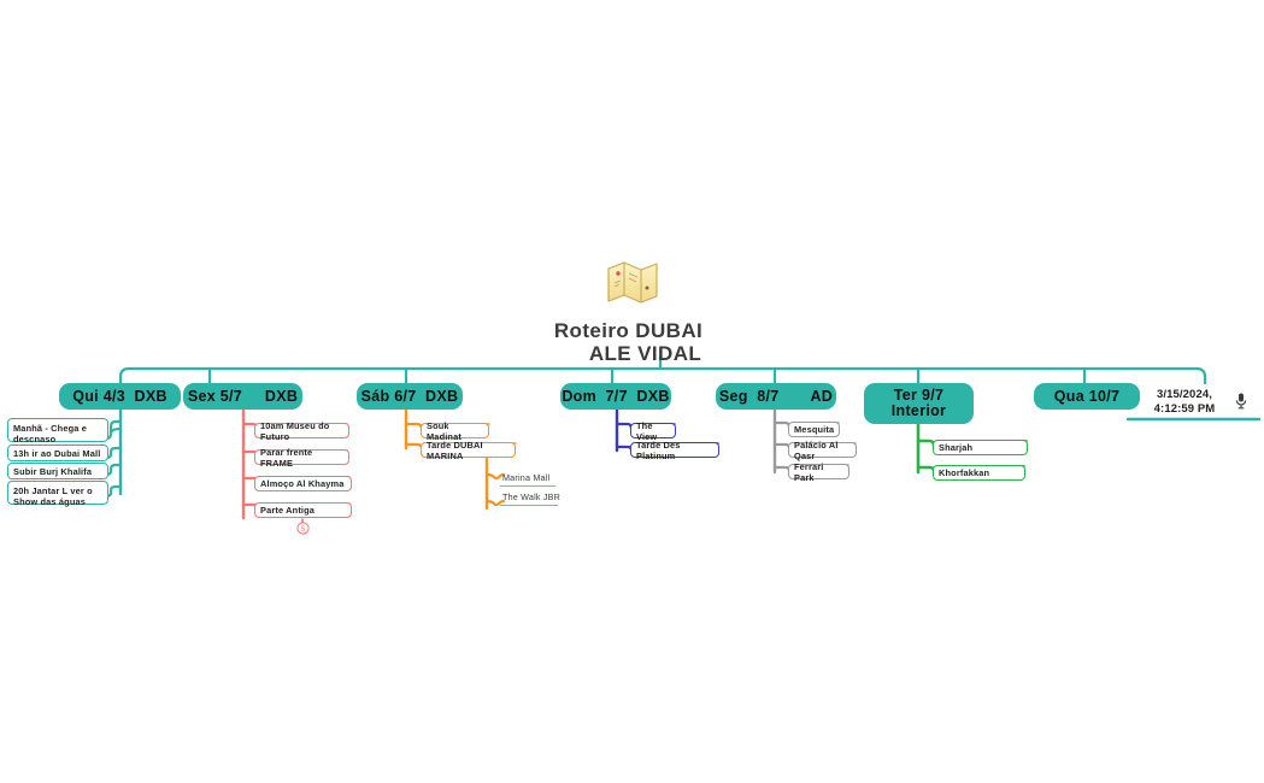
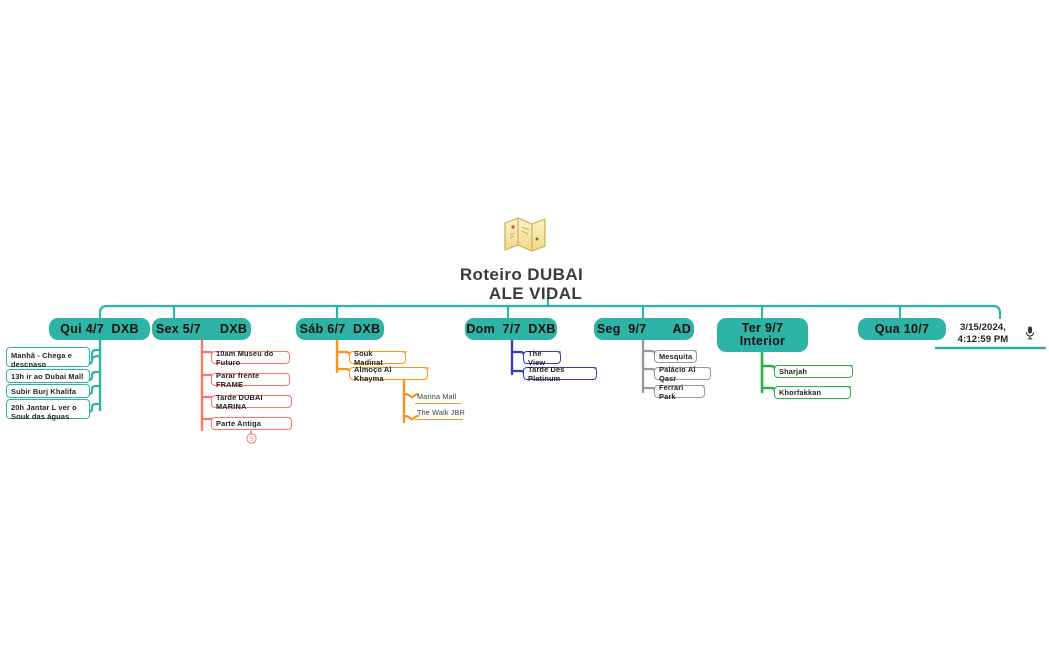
  Roteiro DUBAI
  ALE VIDAL
- Qui 4/3 DXB
+ Qui 4/7 DXB
  Sex 5/7 DXB
  Sáb 6/7 DXB
  Dom 7/7 DXB
- Seg 8/7 AD
+ Seg 9/7 AD
  Ter 9/7
  Interior
  Qua 10/7
  Manhã - Chega e descnaso
  13h ir ao Dubai Mall
  Subir Burj Khalifa
- 20h Jantar L ver o Show das águas
+ 20h Jantar L ver o Souk das águas
  10am Museu do Futuro
  Parar frente FRAME
- Almoço Al Khayma
+ Tarde DUBAI MARINA
  Parte Antiga
  Souk Madinat
- Tarde DUBAI MARINA
+ Almoço Al Khayma
  Marina Mall
  The Walk JBR
  The View
  Tarde Des Platinum
  Mesquita
  Palácio Al Qasr
  Ferrari Park
  Sharjah
  Khorfakkan
  3/15/2024,
  4:12:59 PM
